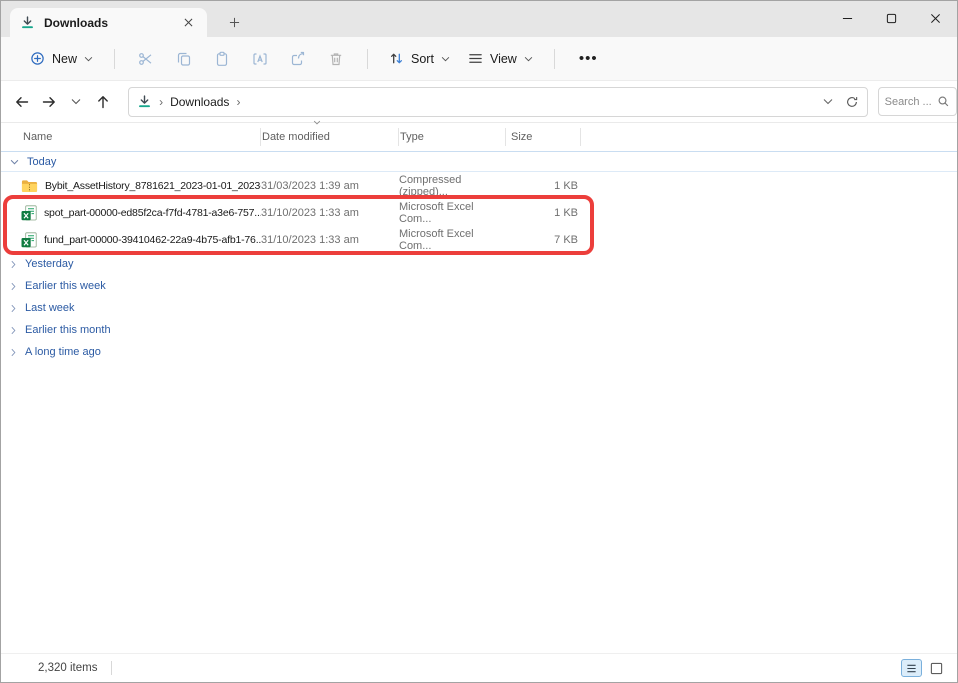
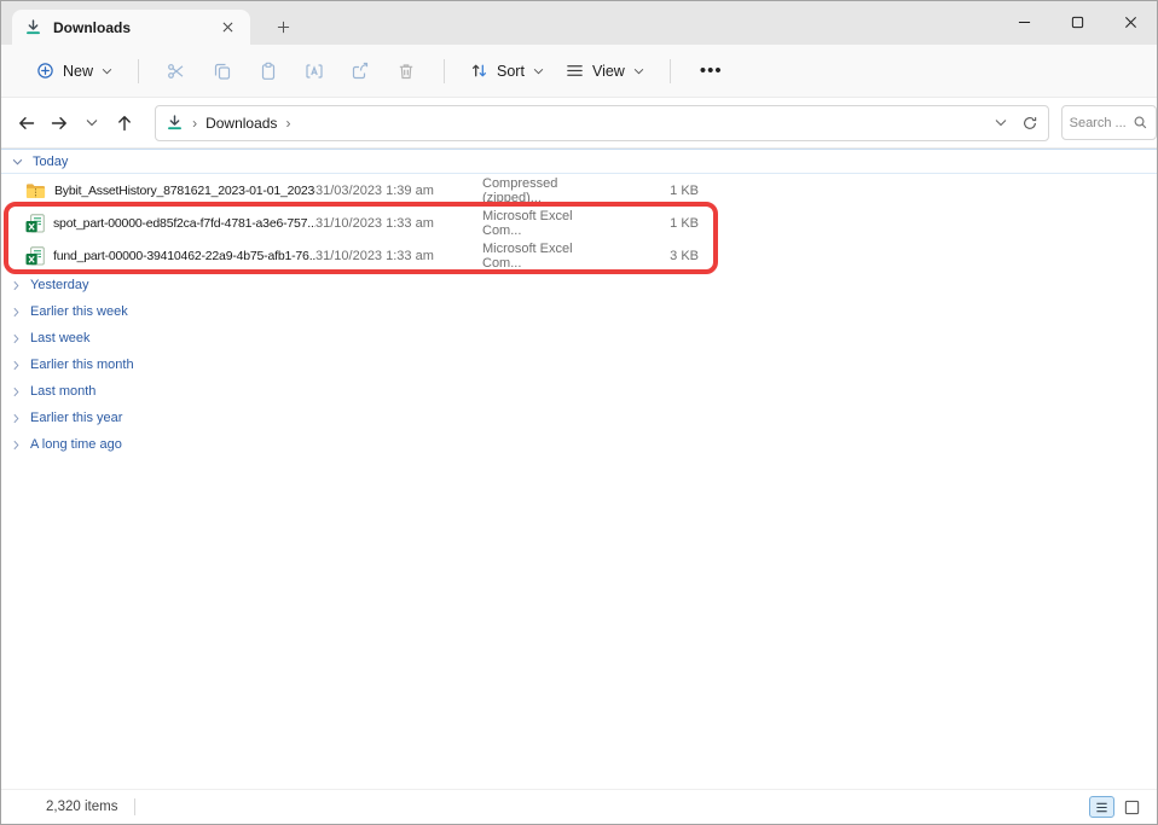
  Downloads
  New
  Sort
  View
  •••
  ›
  Downloads
  ›
  Search ...
- Name
- Date modified
- Type
- Size
  Today
  Bybit_AssetHistory_8781621_2023-01-01_2023
  31/03/2023 1:39 am
  Compressed (zipped)...
  1 KB
  spot_part-00000-ed85f2ca-f7fd-4781-a3e6-757..
  31/10/2023 1:33 am
  Microsoft Excel Com...
  1 KB
  fund_part-00000-39410462-22a9-4b75-afb1-76..
  31/10/2023 1:33 am
  Microsoft Excel Com...
- 7 KB
+ 3 KB
  Yesterday
  Earlier this week
  Last week
  Earlier this month
+ Last month
+ Earlier this year
  A long time ago
  2,320 items
